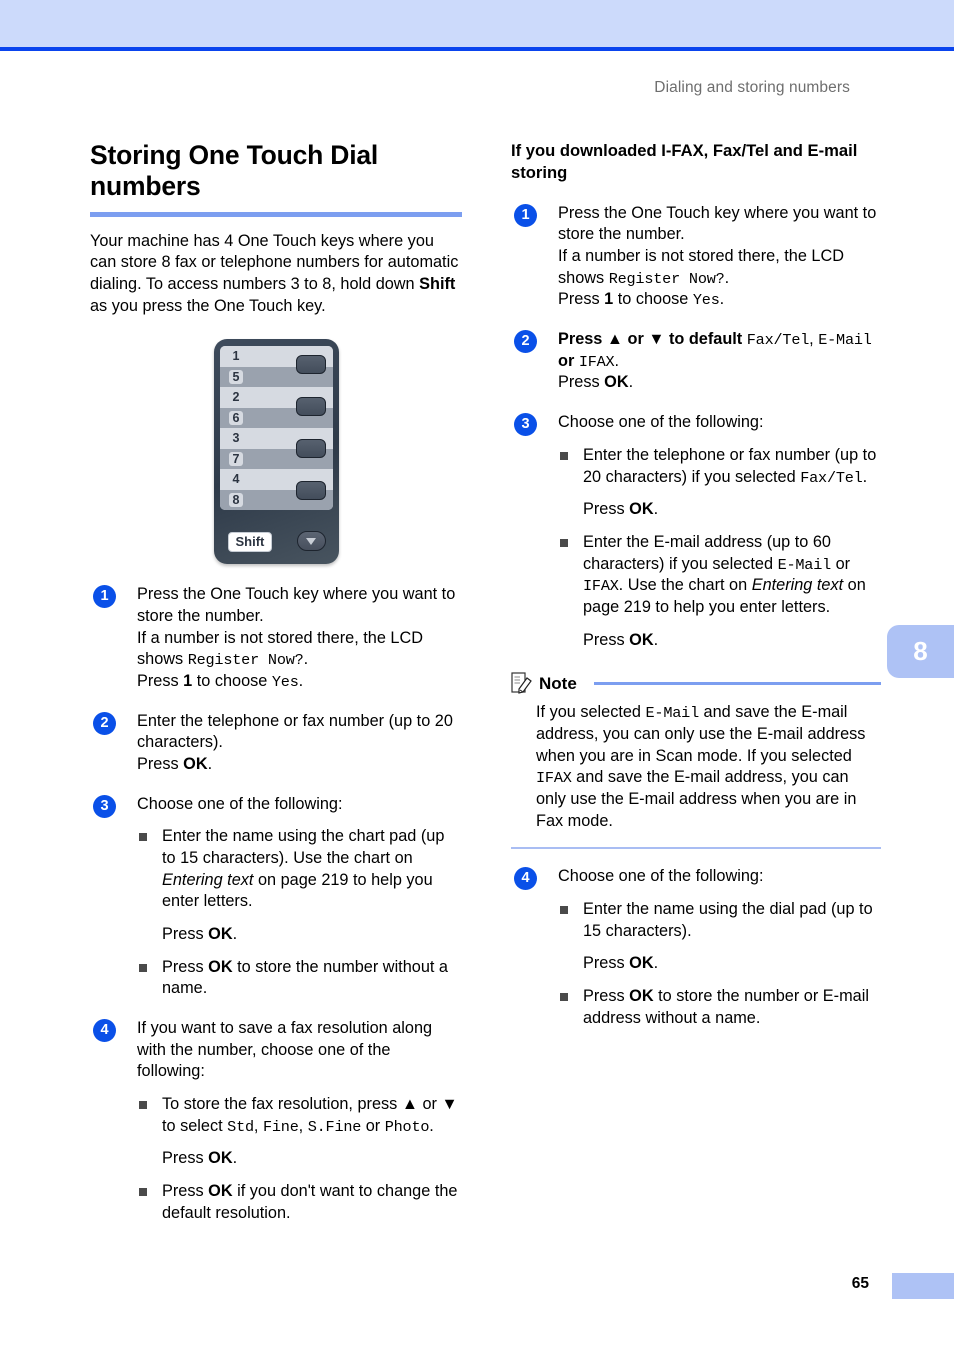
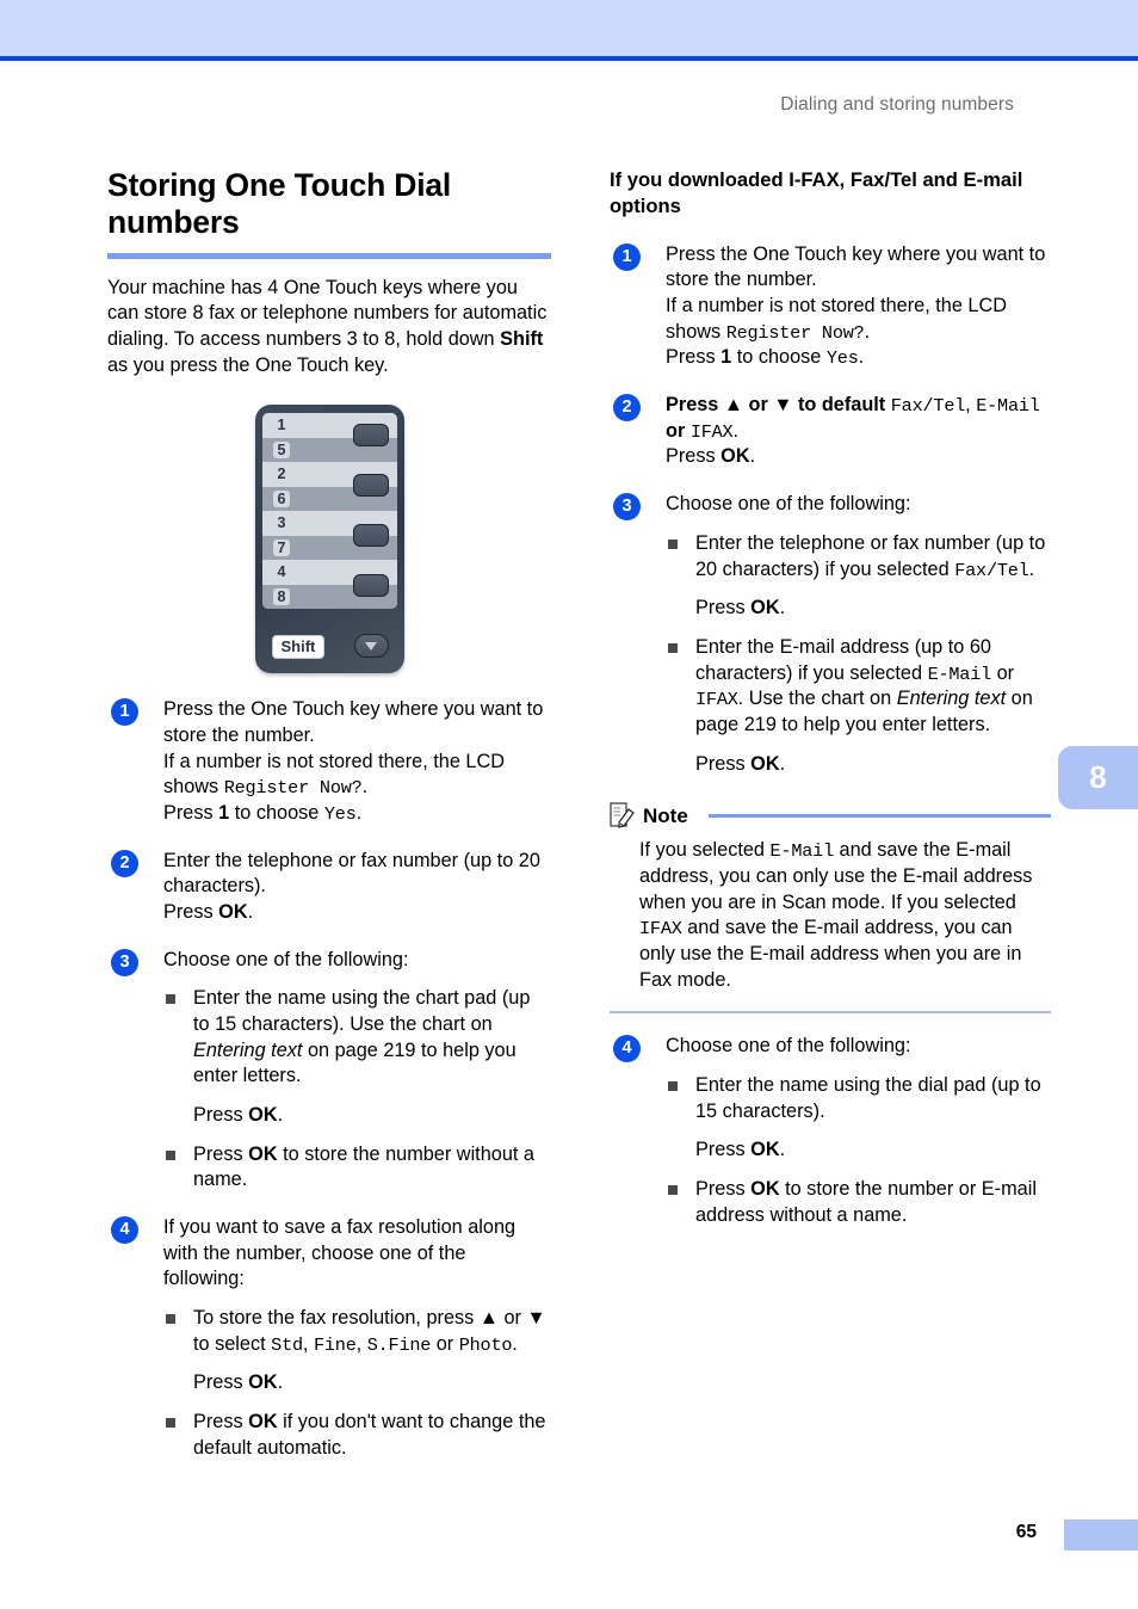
  Dialing and storing numbers
  Storing One Touch Dial numbers
  Your machine has 4 One Touch keys where you can store 8 fax or telephone numbers for automatic dialing. To access numbers 3 to 8, hold down Shift as you press the One Touch key.
  1
  5
  2
  6
  3
  7
  4
  8
  Shift
  1
  Press the One Touch key where you want to store the number.
  If a number is not stored there, the LCD shows Register Now?.
  Press 1 to choose Yes.
  2
  Enter the telephone or fax number (up to 20 characters).
  Press OK.
  3
  Choose one of the following:
  Enter the name using the chart pad (up to 15 characters). Use the chart on Entering text on page 219 to help you enter letters.
  Press OK.
  Press OK to store the number without a name.
  4
  If you want to save a fax resolution along with the number, choose one of the following:
  To store the fax resolution, press ▲ or ▼ to select Std, Fine, S.Fine or Photo.
  Press OK.
- Press OK if you don't want to change the default resolution.
+ Press OK if you don't want to change the default automatic.
- If you downloaded I-FAX, Fax/Tel and E-mail storing
+ If you downloaded I-FAX, Fax/Tel and E-mail options
  1
  Press the One Touch key where you want to store the number.
  If a number is not stored there, the LCD shows Register Now?.
  Press 1 to choose Yes.
  2
  Press ▲ or ▼ to default Fax/Tel, E-Mail or IFAX.
  Press OK.
  3
  Choose one of the following:
  Enter the telephone or fax number (up to 20 characters) if you selected Fax/Tel.
  Press OK.
  Enter the E-mail address (up to 60 characters) if you selected E-Mail or IFAX. Use the chart on Entering text on page 219 to help you enter letters.
  Press OK.
  Note
  If you selected E-Mail and save the E-mail address, you can only use the E-mail address when you are in Scan mode. If you selected IFAX and save the E-mail address, you can only use the E-mail address when you are in Fax mode.
  4
  Choose one of the following:
  Enter the name using the dial pad (up to 15 characters).
  Press OK.
  Press OK to store the number or E-mail address without a name.
  8
  65
